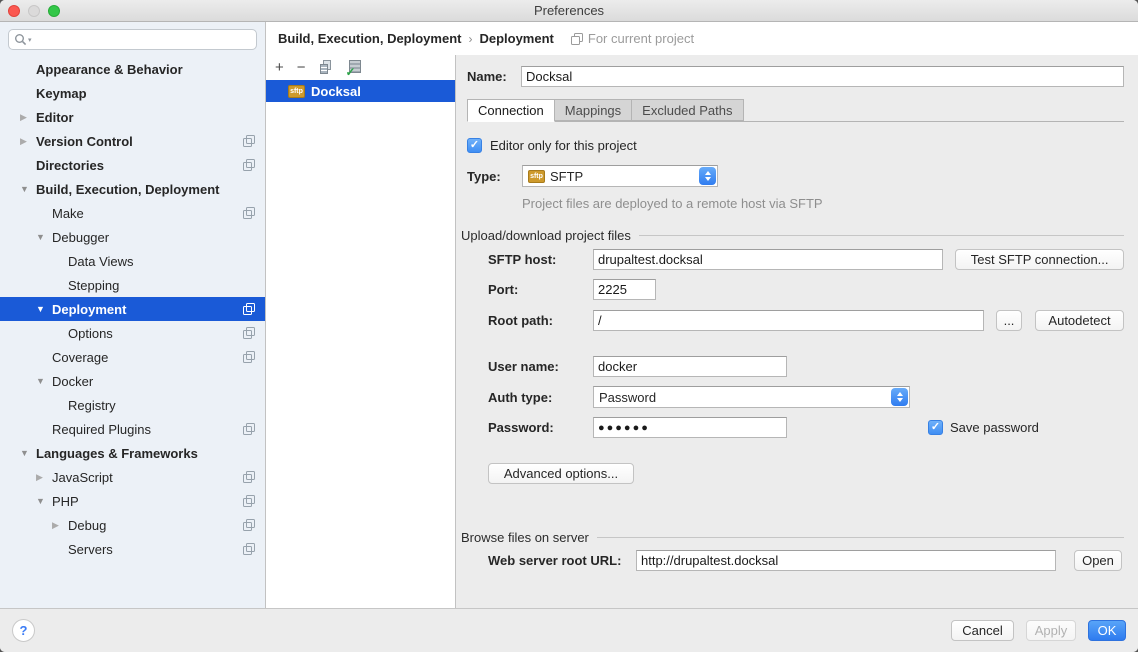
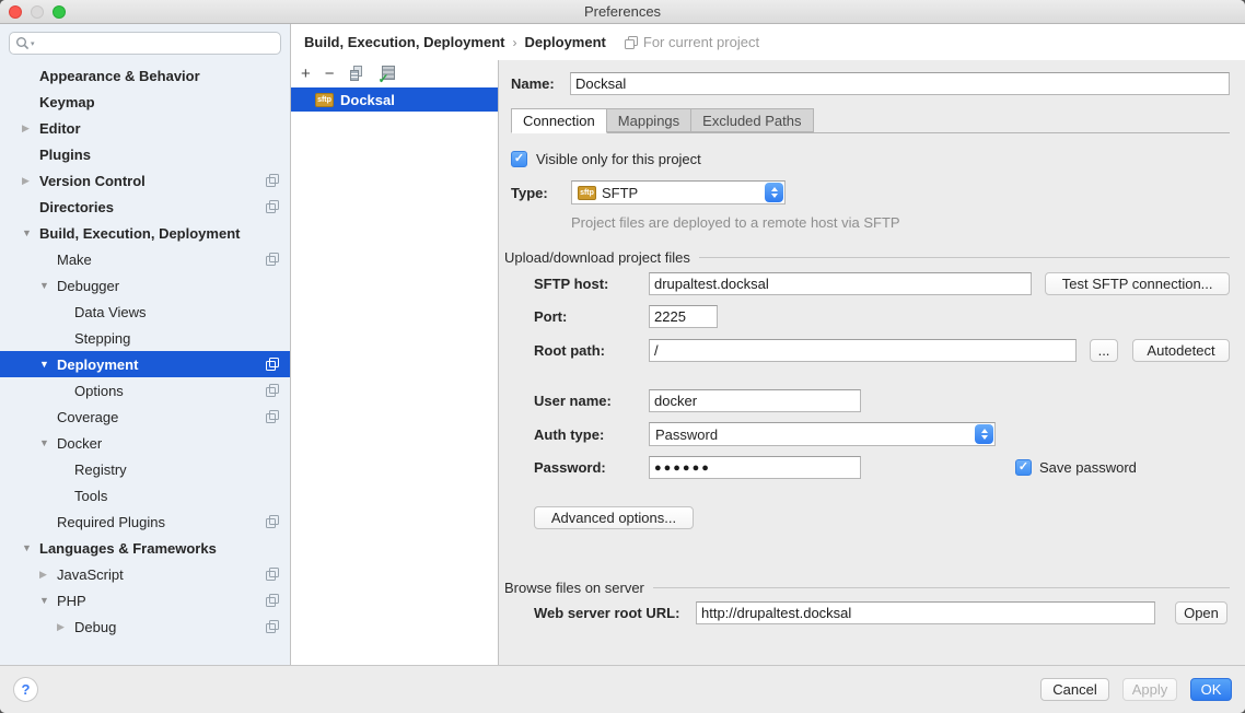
  Preferences
  Appearance & Behavior
  Keymap
  ▶
  Editor
+ Plugins
  ▶
  Version Control
  Directories
  ▼
  Build, Execution, Deployment
  Make
  ▼
  Debugger
  Data Views
  Stepping
  ▼
  Deployment
  Options
  Coverage
  ▼
  Docker
  Registry
+ Tools
  Required Plugins
  ▼
  Languages & Frameworks
  ▶
  JavaScript
  ▼
  PHP
  ▶
  Debug
- Servers
  Build, Execution, Deployment
  ›
  Deployment
  For current project
  +
  −
  ✓
  Docksal
  Name:
  Docksal
  Connection
  Mappings
  Excluded Paths
  ✓
- Editor only for this project
+ Visible only for this project
  Type:
  SFTP
  Project files are deployed to a remote host via SFTP
  Upload/download project files
  SFTP host:
  drupaltest.docksal
  Test SFTP connection...
  Port:
  2225
  Root path:
  /
  ...
  Autodetect
  User name:
  docker
  Auth type:
  Password
  Password:
  ●●●●●●
  ✓
  Save password
  Advanced options...
  Browse files on server
  Web server root URL:
  http://drupaltest.docksal
  Open
  ?
  Cancel
  Apply
  OK
